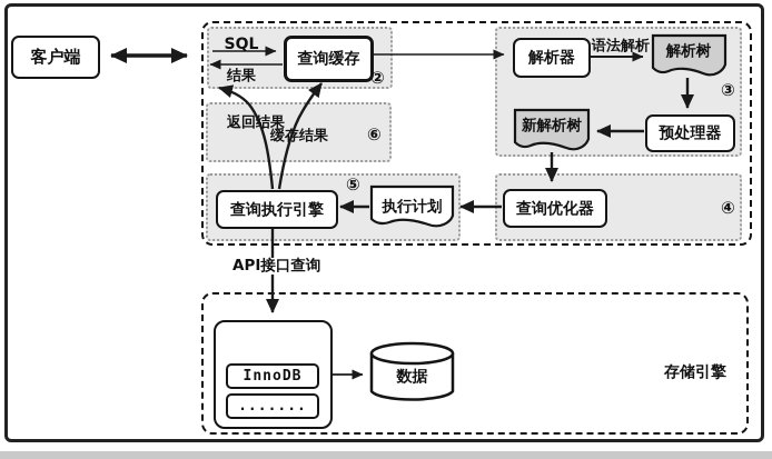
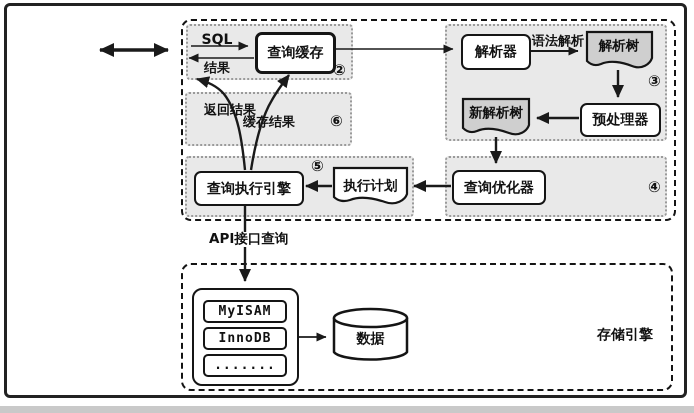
- 客户端
  SQL
  结果
  查询缓存
  ②
  解析器
  语法解析
  解析树
  ③
  预处理器
  新解析树
  返回结果
  缓存结果
  ⑥
  查询执行引擎
  ⑤
  执行计划
  查询优化器
  ④
  API接口查询
+ MyISAM
  InnoDB
  .......
  数据
  存储引擎
